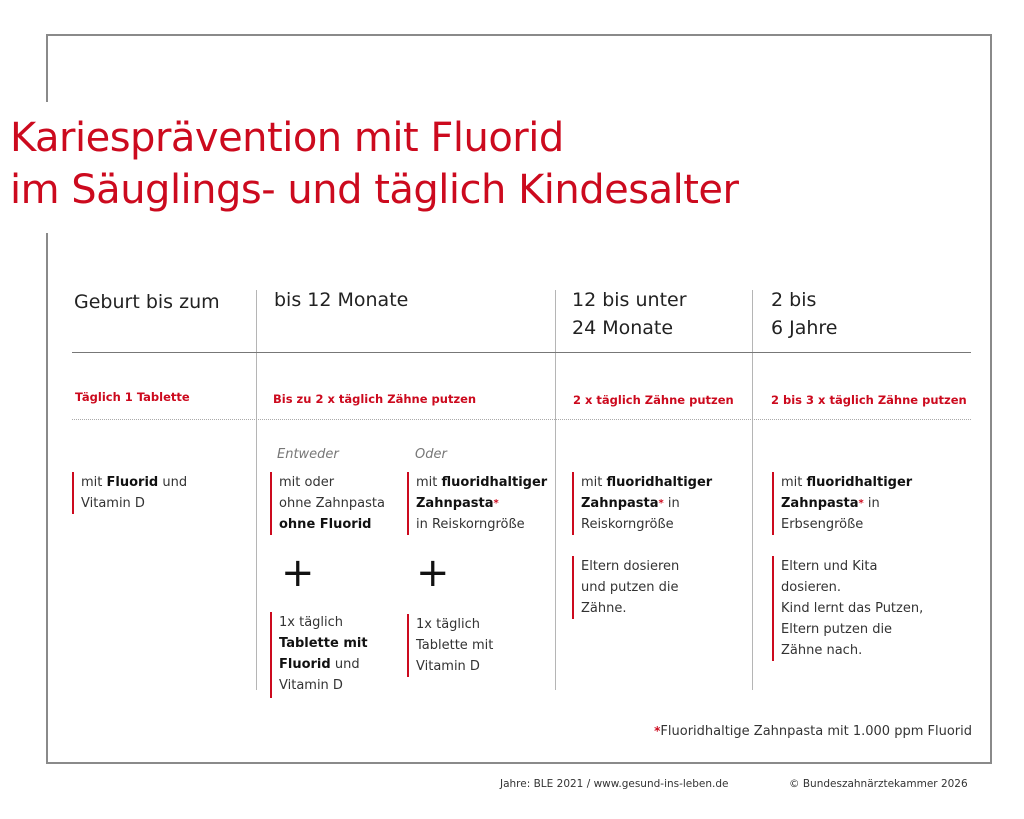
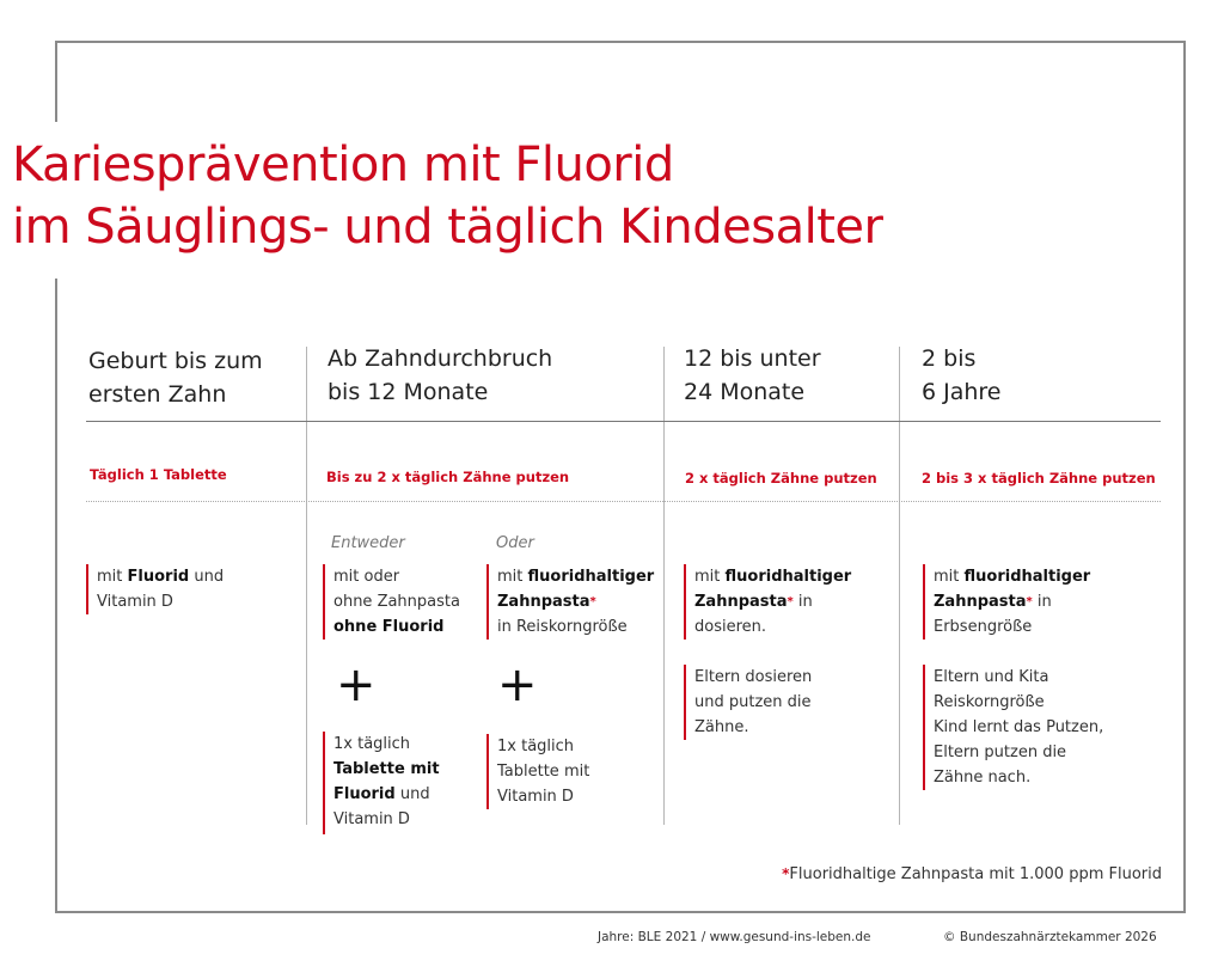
  Kariesprävention mit Fluorid
  im Säuglings- und täglich Kindesalter
  Geburt bis zum
+ ersten Zahn
+ Ab Zahndurchbruch
  bis 12 Monate
  12 bis unter
  24 Monate
  2 bis
  6 Jahre
  Täglich 1 Tablette
  Bis zu 2 x täglich Zähne putzen
  2 x täglich Zähne putzen
  2 bis 3 x täglich Zähne putzen
  mit Fluorid und
  Vitamin D
  Entweder
  Oder
  mit oder
  ohne Zahnpasta
  ohne Fluorid
  mit fluoridhaltiger
  Zahnpasta*
  in Reiskorngröße
  +
  +
  1x täglich
  Tablette mit
  Fluorid und
  Vitamin D
  1x täglich
  Tablette mit
  Vitamin D
  mit fluoridhaltiger
  Zahnpasta* in
- Reiskorngröße
+ dosieren.
  Eltern dosieren
  und putzen die
  Zähne.
  mit fluoridhaltiger
  Zahnpasta* in
  Erbsengröße
  Eltern und Kita
- dosieren.
+ Reiskorngröße
  Kind lernt das Putzen,
  Eltern putzen die
  Zähne nach.
  *Fluoridhaltige Zahnpasta mit 1.000 ppm Fluorid
  Jahre: BLE 2021 / www.gesund-ins-leben.de
  © Bundeszahnärztekammer 2026
